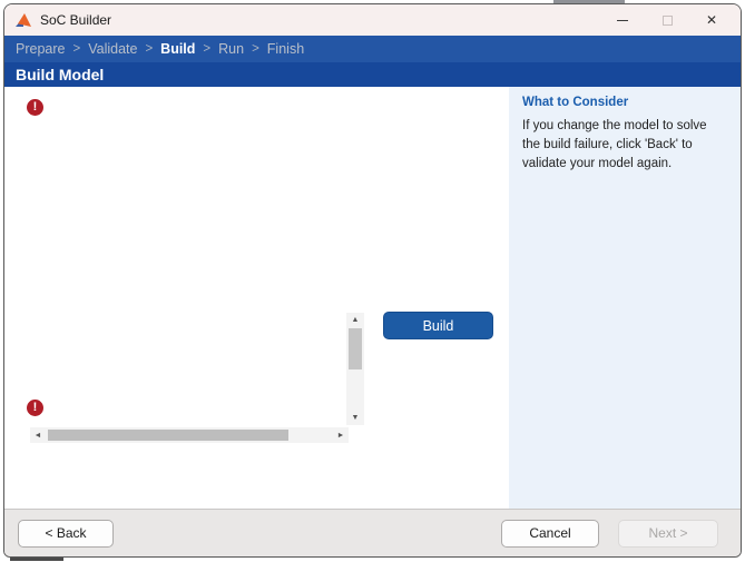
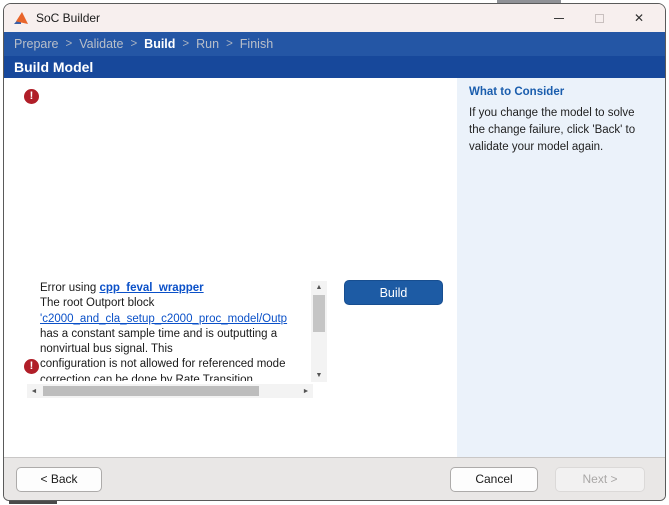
  SoC Builder
  ✕
  Prepare
  >
  Validate
  >
  Build
  >
  Run
  >
  Finish
  Build Model
  !
  !
+ Error using cpp_feval_wrapper
+ The root Outport block
+ 'c2000_and_cla_setup_c2000_proc_model/Outp
+ has a constant sample time and is outputting a
+ nonvirtual bus signal. This
+ configuration is not allowed for referenced mode
+ correction can be done by Rate Transition
  Build
  What to Consider
- If you change the model to solve the build failure, click 'Back' to validate your model again.
+ If you change the model to solve the change failure, click 'Back' to validate your model again.
  < Back
  Cancel
  Next >
